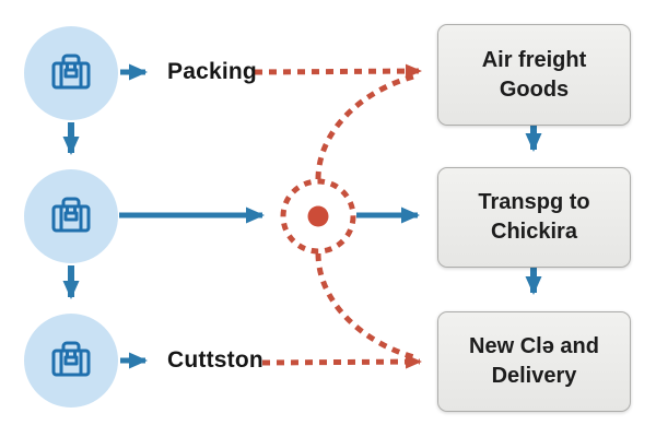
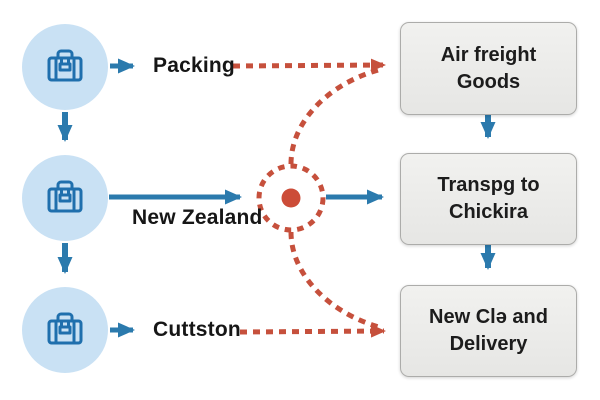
  Packing
+ New Zealand
  Cuttston
  Air freight
  Goods
  Transpg to
  Chickira
  New Clə and
  Delivery
